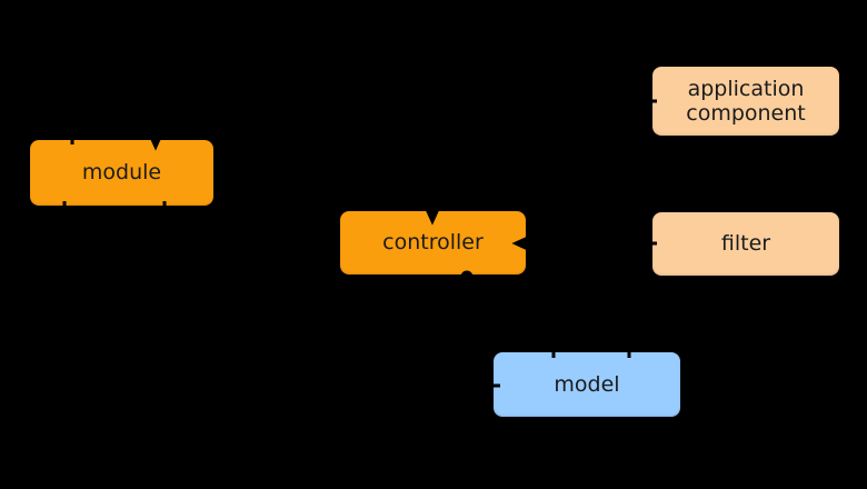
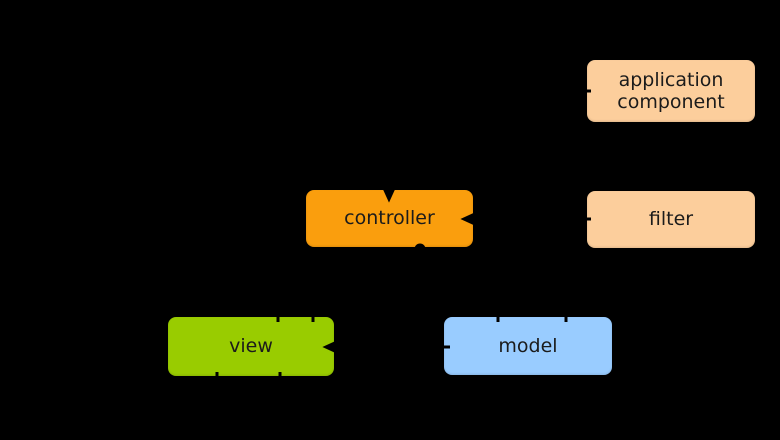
- module
  application component
  controller
  filter
+ view
  model
